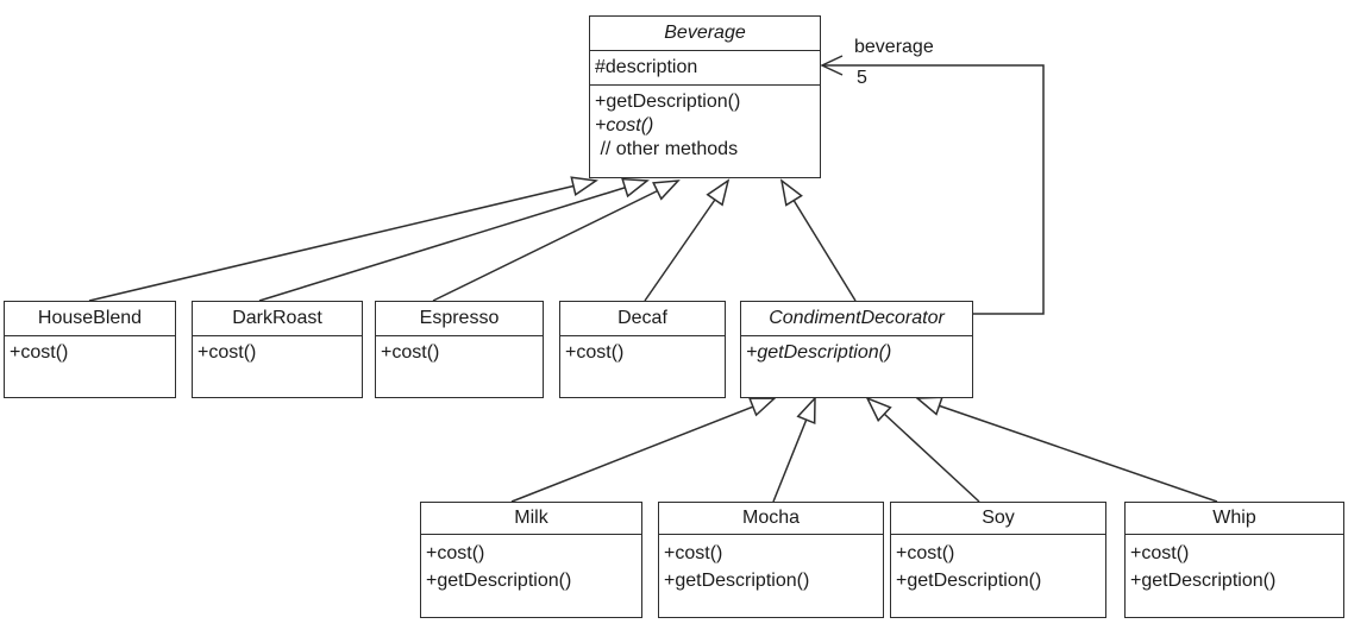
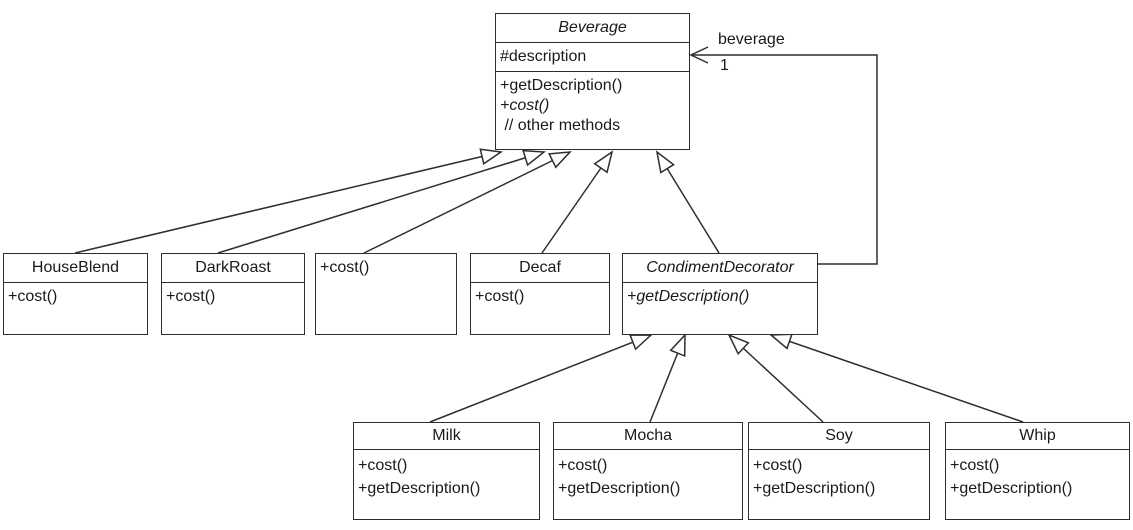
  beverage
- 5
+ 1
  Beverage
  #description
  +getDescription()
  +cost()
  // other methods
  HouseBlend
  +cost()
  DarkRoast
  +cost()
- Espresso
  +cost()
  Decaf
  +cost()
  CondimentDecorator
  +getDescription()
  Milk
  +cost()
  +getDescription()
  Mocha
  +cost()
  +getDescription()
  Soy
  +cost()
  +getDescription()
  Whip
  +cost()
  +getDescription()
